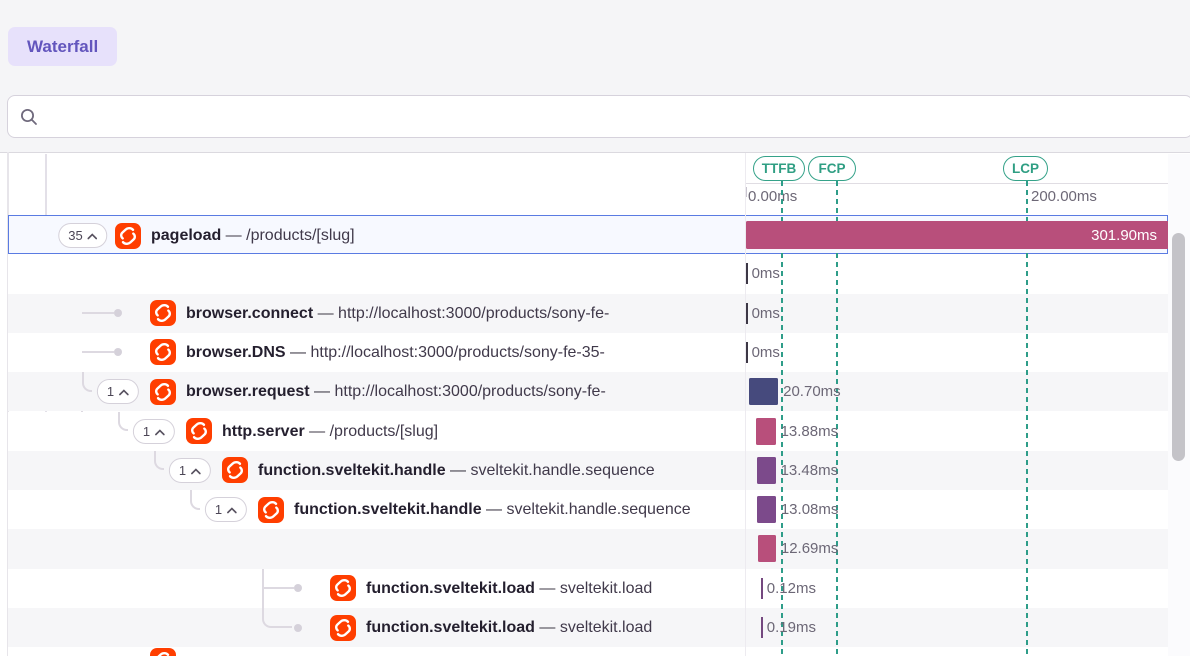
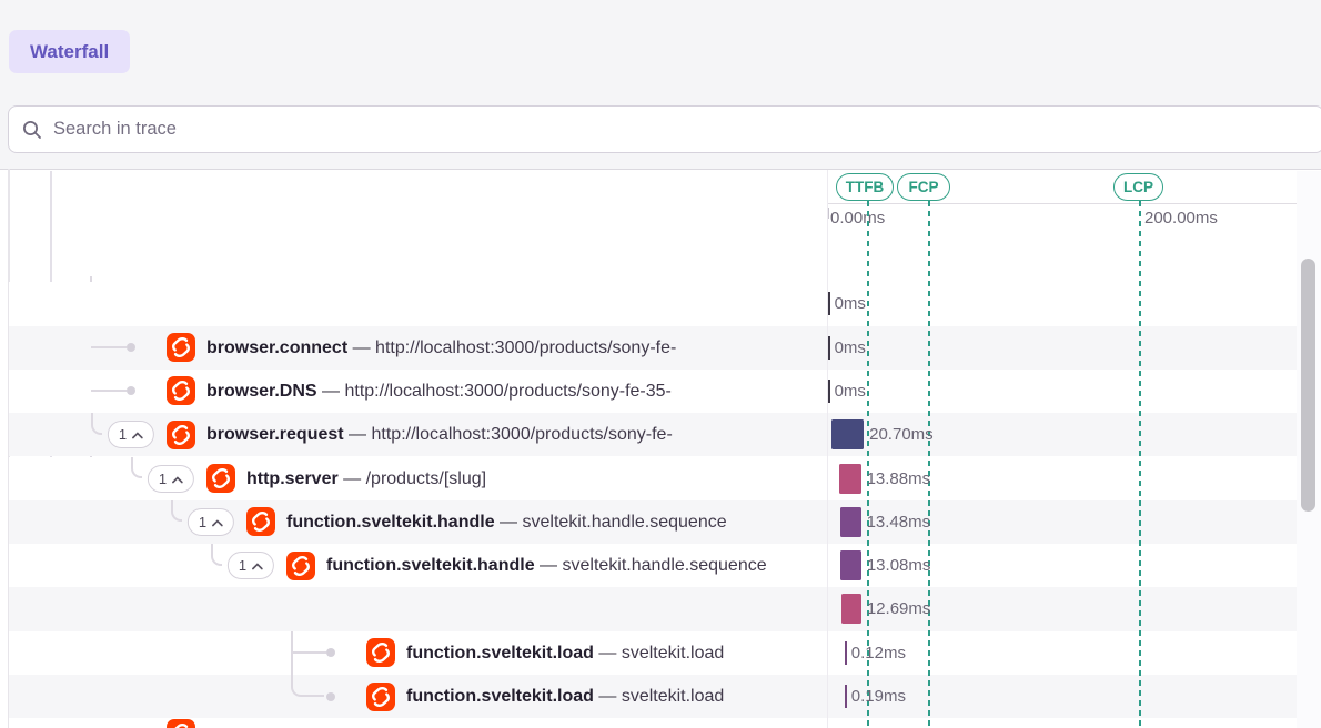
  Waterfall
+ Search in trace
  0.00ms
  200.00ms
  TTFB
  FCP
  LCP
- 35
- pageload — /products/[slug]
- 301.90ms
  0ms
  browser.connect — http://localhost:3000/products/sony-fe-
  0ms
  browser.DNS — http://localhost:3000/products/sony-fe-35-
  0ms
  1
  browser.request — http://localhost:3000/products/sony-fe-
  20.70ms
  1
  http.server — /products/[slug]
  13.88ms
  1
  function.sveltekit.handle — sveltekit.handle.sequence
  13.48ms
  1
  function.sveltekit.handle — sveltekit.handle.sequence
  13.08ms
  12.69ms
  function.sveltekit.load — sveltekit.load
  0.12ms
  function.sveltekit.load — sveltekit.load
  0.19ms
